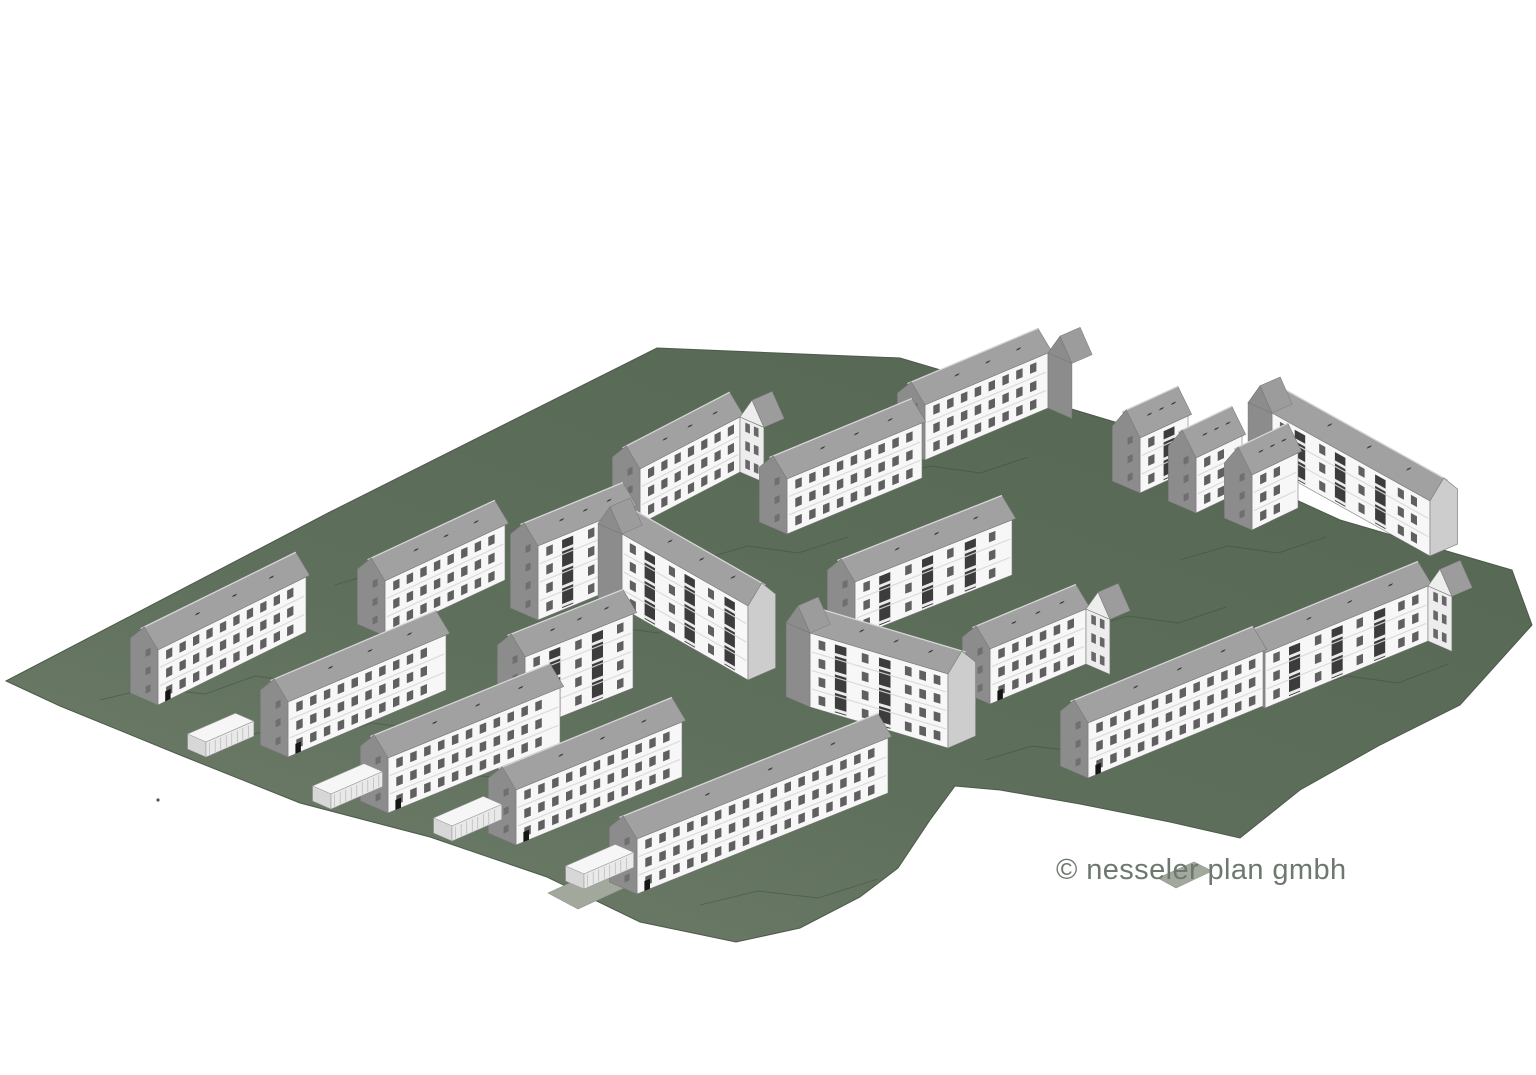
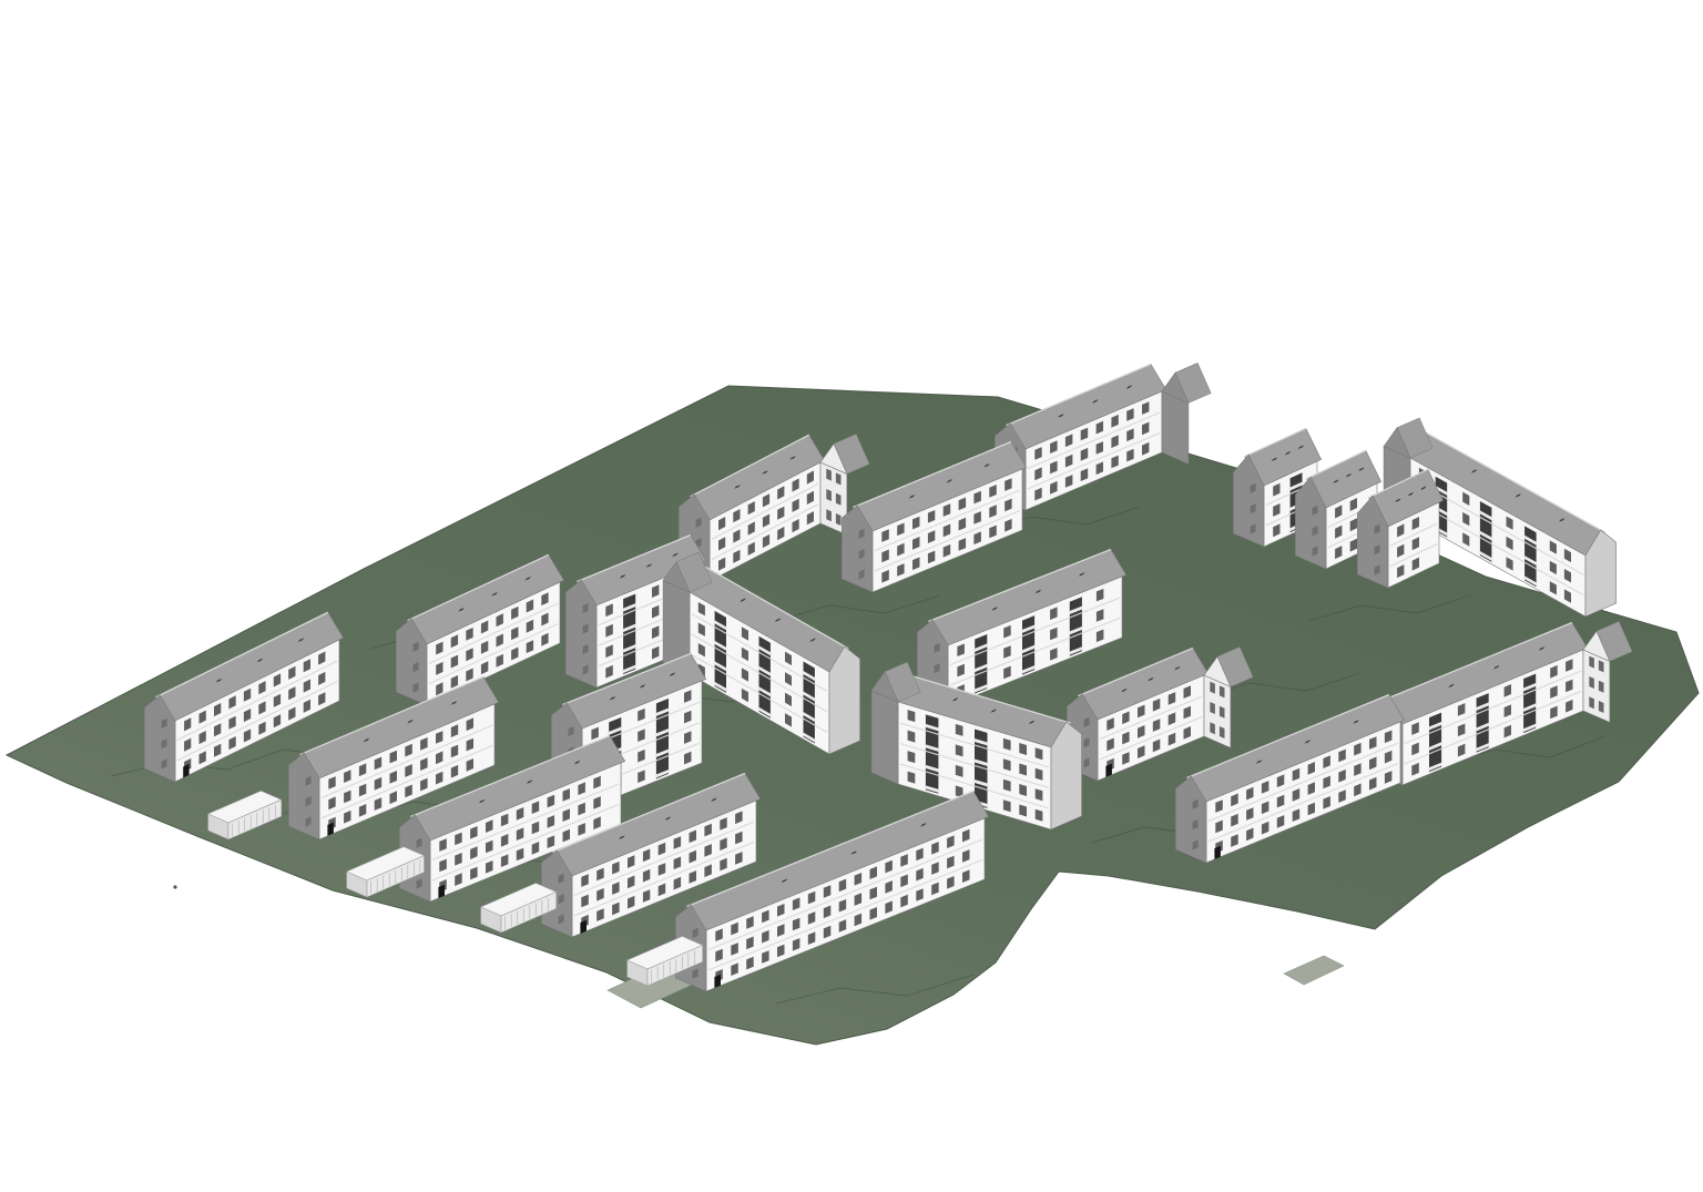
- © nesseler plan gmbh
